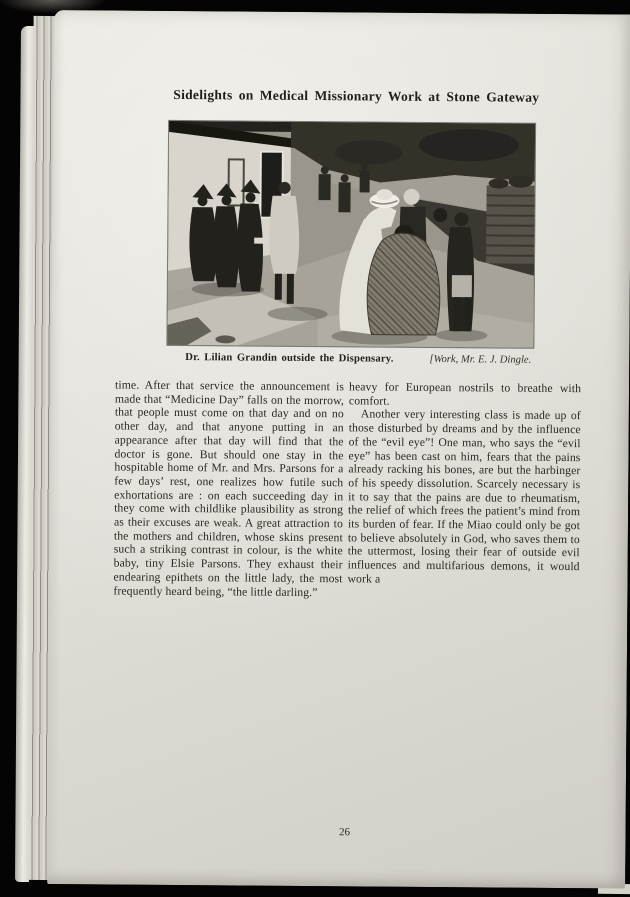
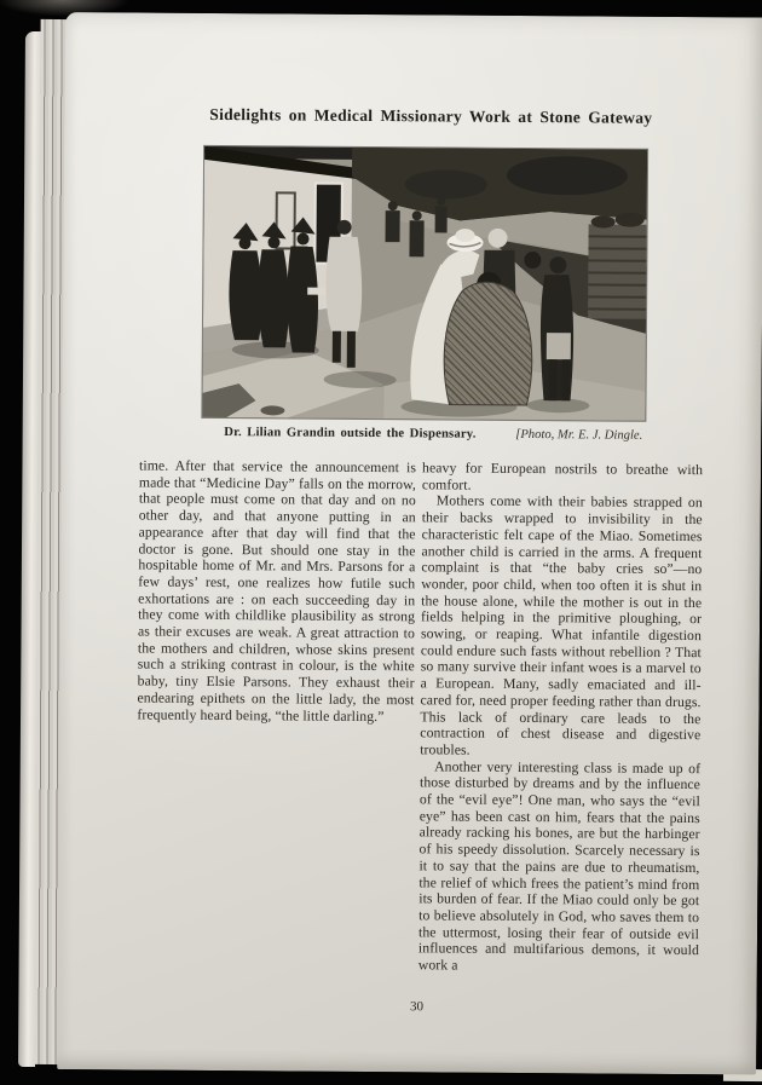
  Sidelights on Medical Missionary Work at Stone Gateway
  Dr. Lilian Grandin outside the Dispensary.
- [Work, Mr. E. J. Dingle.
+ [Photo, Mr. E. J. Dingle.
  time. After that service the announcement is made that “Medicine Day” falls on the morrow, that people must come on that day and on no other day, and that anyone putting in an appearance after that day will find that the doctor is gone. But should one stay in the hospitable home of Mr. and Mrs. Parsons for a few days’ rest, one realizes how futile such exhortations are : on each succeeding day in they come with childlike plausibility as strong as their excuses are weak. A great attraction to the mothers and children, whose skins present such a striking contrast in colour, is the white baby, tiny Elsie Parsons. They exhaust their endearing epithets on the little lady, the most frequently heard being, “the little darling.”
  heavy for European nostrils to breathe with comfort.
+ Mothers come with their babies strapped on their backs wrapped to invisibility in the characteristic felt cape of the Miao. Sometimes another child is carried in the arms. A frequent complaint is that “the baby cries so”—no wonder, poor child, when too often it is shut in the house alone, while the mother is out in the fields helping in the primitive ploughing, or sowing, or reaping. What infantile digestion could endure such fasts without rebellion ? That so many survive their infant woes is a marvel to a European. Many, sadly emaciated and ill-cared for, need proper feeding rather than drugs. This lack of ordinary care leads to the contraction of chest disease and digestive troubles.
  Another very interesting class is made up of those disturbed by dreams and by the influence of the “evil eye”! One man, who says the “evil eye” has been cast on him, fears that the pains already racking his bones, are but the harbinger of his speedy dissolution. Scarcely necessary is it to say that the pains are due to rheumatism, the relief of which frees the patient’s mind from its burden of fear. If the Miao could only be got to believe absolutely in God, who saves them to the uttermost, losing their fear of outside evil influences and multifarious demons, it would work a
- 26
+ 30
